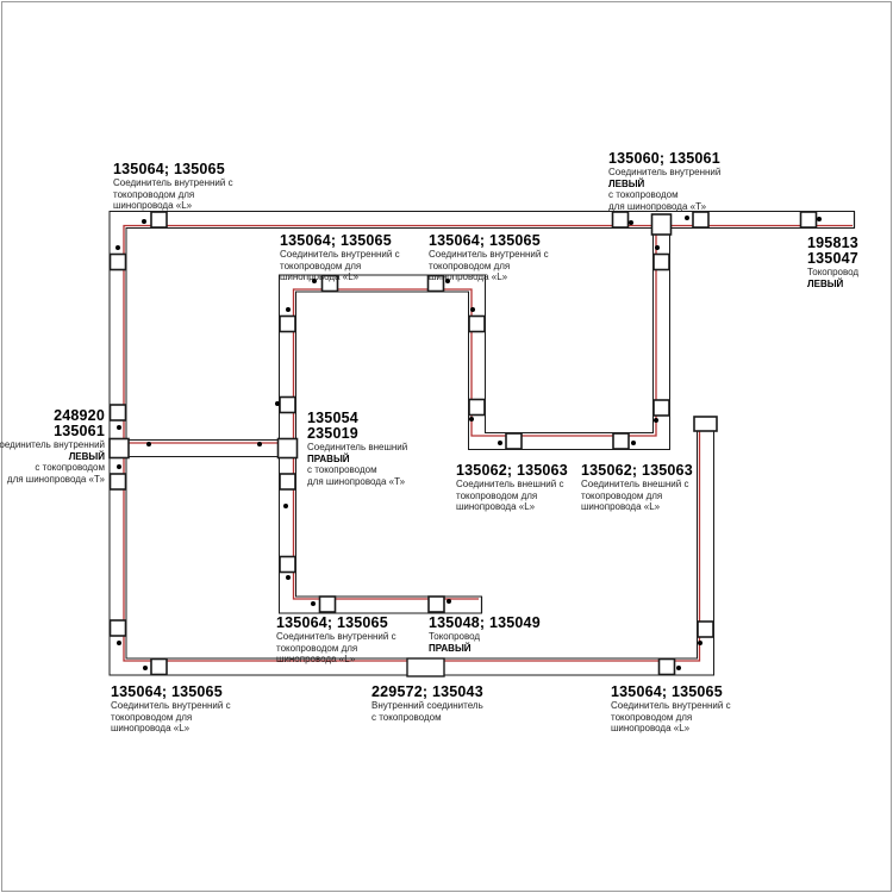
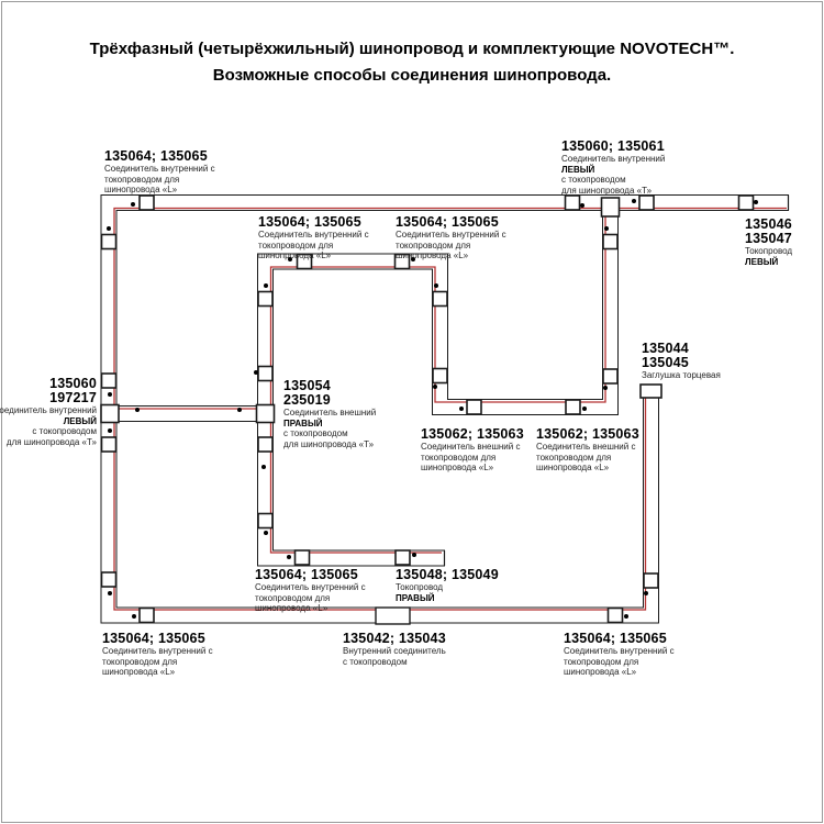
+ Трёхфазный (четырёхжильный) шинопровод и комплектующие NOVOTECH™.
+ Возможные способы соединения шинопровода.
  135064; 135065
  Соединитель внутренний с
  токопроводом для
  шинопровода «L»
  135060; 135061
  Соединитель внутренний
  ЛЕВЫЙ
  с токопроводом
  для шинопровода «Т»
- 195813
+ 135046
  135047
  Токопровод
  ЛЕВЫЙ
  135064; 135065
  Соединитель внутренний с
  токопроводом для
  шинопровода «L»
  135064; 135065
  Соединитель внутренний с
  токопроводом для
  шинопровода «L»
+ 135044
+ 135045
+ Заглушка торцевая
- 248920
+ 135060
- 135061
+ 197217
  оединитель внутренний
  ЛЕВЫЙ
  с токопроводом
  для шинопровода «Т»
  135054
  235019
  Соединитель внешний
  ПРАВЫЙ
  с токопроводом
  для шинопровода «Т»
  135062; 135063
  Соединитель внешний с
  токопроводом для
  шинопровода «L»
  135062; 135063
  Соединитель внешний с
  токопроводом для
  шинопровода «L»
  135064; 135065
  Соединитель внутренний с
  токопроводом для
  шинопровода «L»
  135048; 135049
  Токопровод
  ПРАВЫЙ
  135064; 135065
  Соединитель внутренний с
  токопроводом для
  шинопровода «L»
- 229572; 135043
+ 135042; 135043
  Внутренний соединитель
  с токопроводом
  135064; 135065
  Соединитель внутренний с
  токопроводом для
  шинопровода «L»
